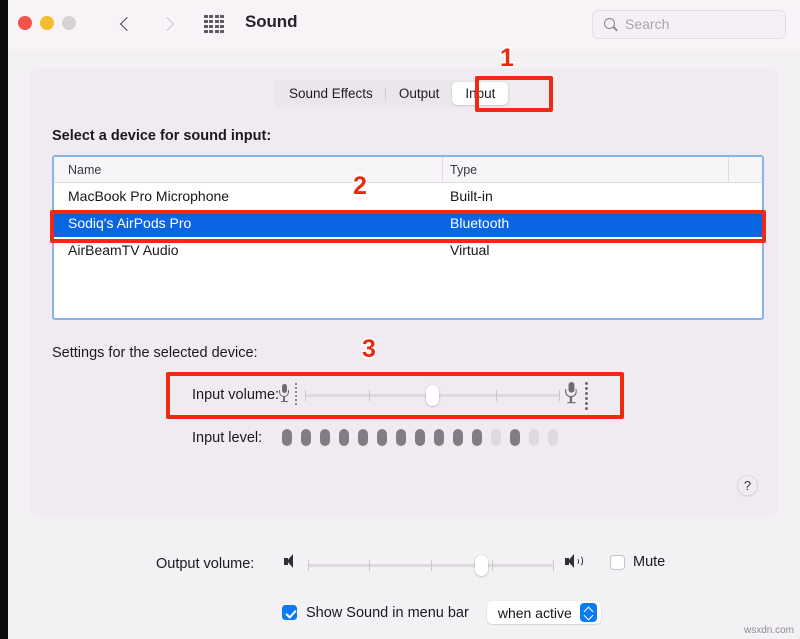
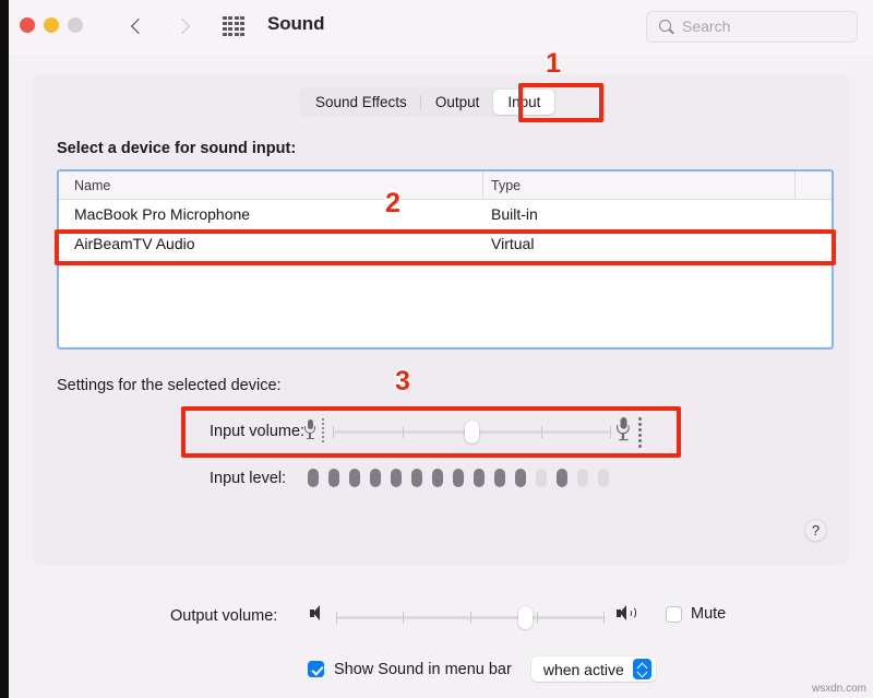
  Sound
  Search
  Sound Effects
  Output
  Input
  Select a device for sound input:
  Name
  Type
  MacBook Pro Microphone
  Built-in
- Sodiq's AirPods Pro
- Bluetooth
  AirBeamTV Audio
  Virtual
  Settings for the selected device:
  Input volume:
  Input level:
  ?
  Output volume:
  Mute
  Show Sound in menu bar
  when active
  1
  2
  3
  wsxdn.com
